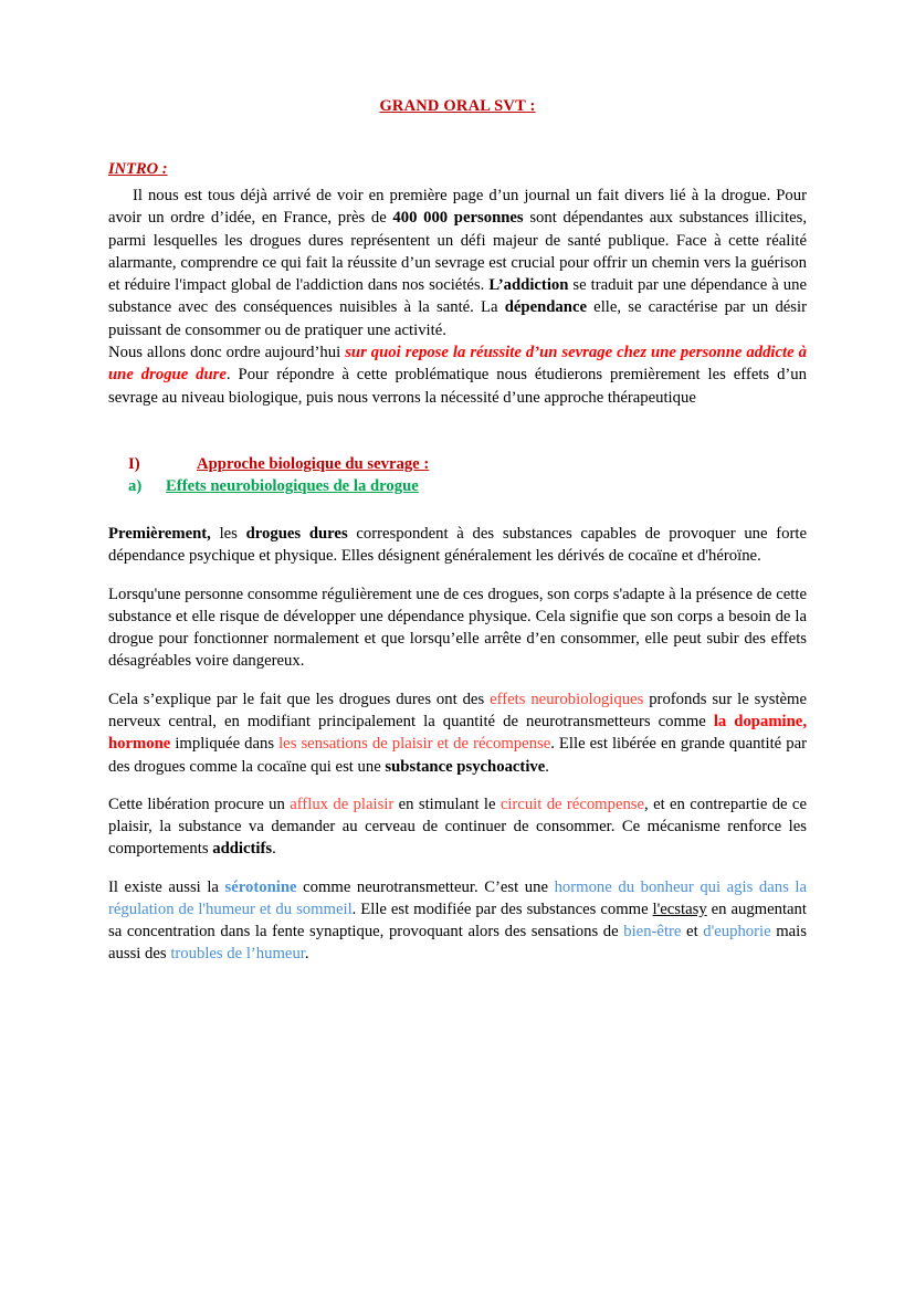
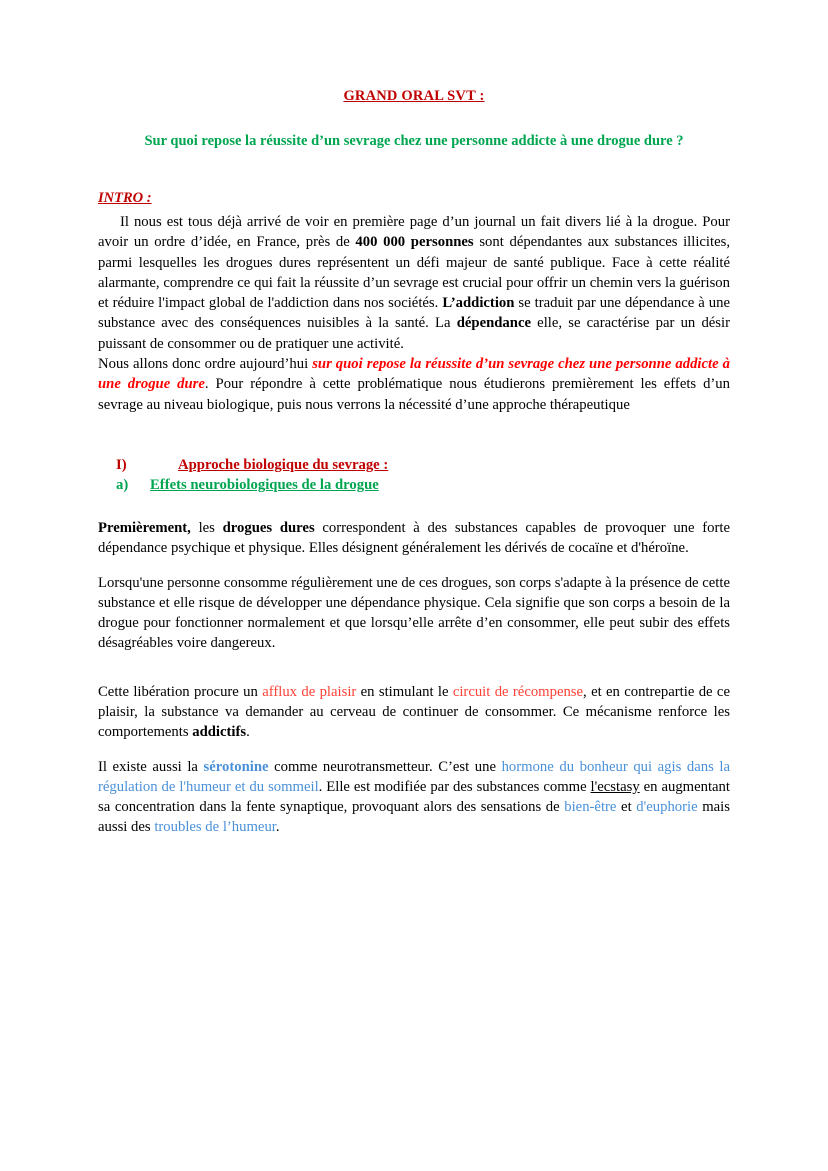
  GRAND ORAL SVT :
+ Sur quoi repose la réussite d’un sevrage chez une personne addicte à une drogue dure ?
  INTRO :
  Il nous est tous déjà arrivé de voir en première page d’un journal un fait divers lié à la drogue. Pour avoir un ordre d’idée, en France, près de 400 000 personnes sont dépendantes aux substances illicites, parmi lesquelles les drogues dures représentent un défi majeur de santé publique. Face à cette réalité alarmante, comprendre ce qui fait la réussite d’un sevrage est crucial pour offrir un chemin vers la guérison et réduire l'impact global de l'addiction dans nos sociétés. L’addiction se traduit par une dépendance à une substance avec des conséquences nuisibles à la santé. La dépendance elle, se caractérise par un désir puissant de consommer ou de pratiquer une activité.
  Nous allons donc ordre aujourd’hui sur quoi repose la réussite d’un sevrage chez une personne addicte à une drogue dure. Pour répondre à cette problématique nous étudierons premièrement les effets d’un sevrage au niveau biologique, puis nous verrons la nécessité d’une approche thérapeutique
  I)
  Approche biologique du sevrage :
  a)
  Effets neurobiologiques de la drogue
  Premièrement, les drogues dures correspondent à des substances capables de provoquer une forte dépendance psychique et physique. Elles désignent généralement les dérivés de cocaïne et d'héroïne.
  Lorsqu'une personne consomme régulièrement une de ces drogues, son corps s'adapte à la présence de cette substance et elle risque de développer une dépendance physique. Cela signifie que son corps a besoin de la drogue pour fonctionner normalement et que lorsqu’elle arrête d’en consommer, elle peut subir des effets désagréables voire dangereux.
- Cela s’explique par le fait que les drogues dures ont des effets neurobiologiques profonds sur le système nerveux central, en modifiant principalement la quantité de neurotransmetteurs comme la dopamine, hormone impliquée dans les sensations de plaisir et de récompense. Elle est libérée en grande quantité par des drogues comme la cocaïne qui est une substance psychoactive.
  Cette libération procure un afflux de plaisir en stimulant le circuit de récompense, et en contrepartie de ce plaisir, la substance va demander au cerveau de continuer de consommer. Ce mécanisme renforce les comportements addictifs.
  Il existe aussi la sérotonine comme neurotransmetteur. C’est une hormone du bonheur qui agis dans la régulation de l'humeur et du sommeil. Elle est modifiée par des substances comme l'ecstasy en augmentant sa concentration dans la fente synaptique, provoquant alors des sensations de bien-être et d'euphorie mais aussi des troubles de l’humeur.
